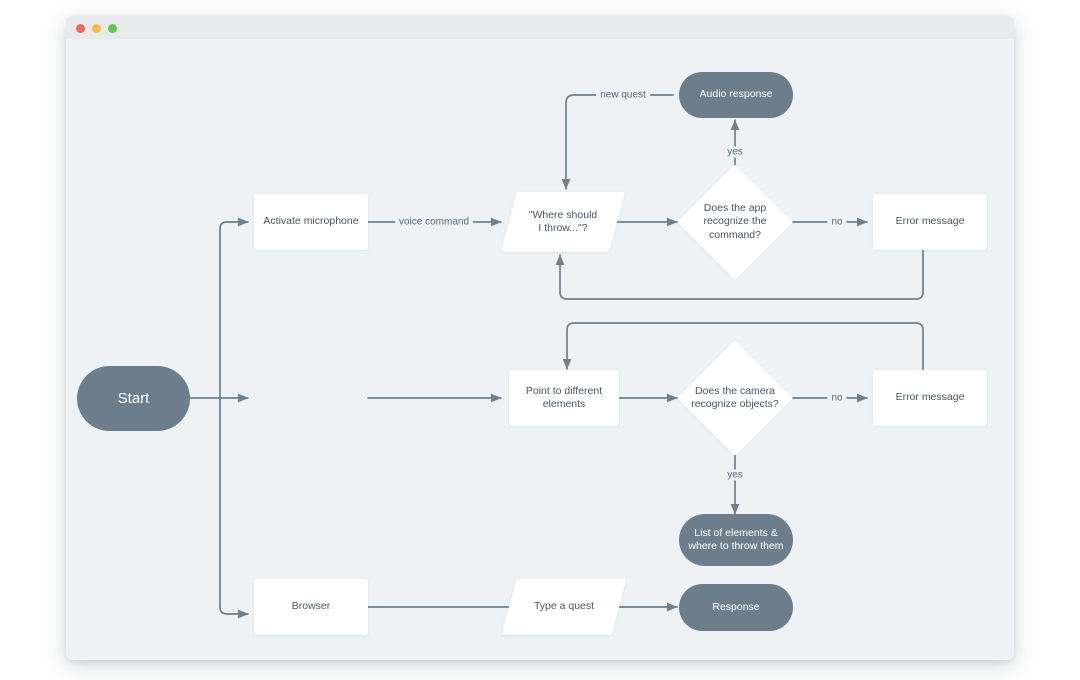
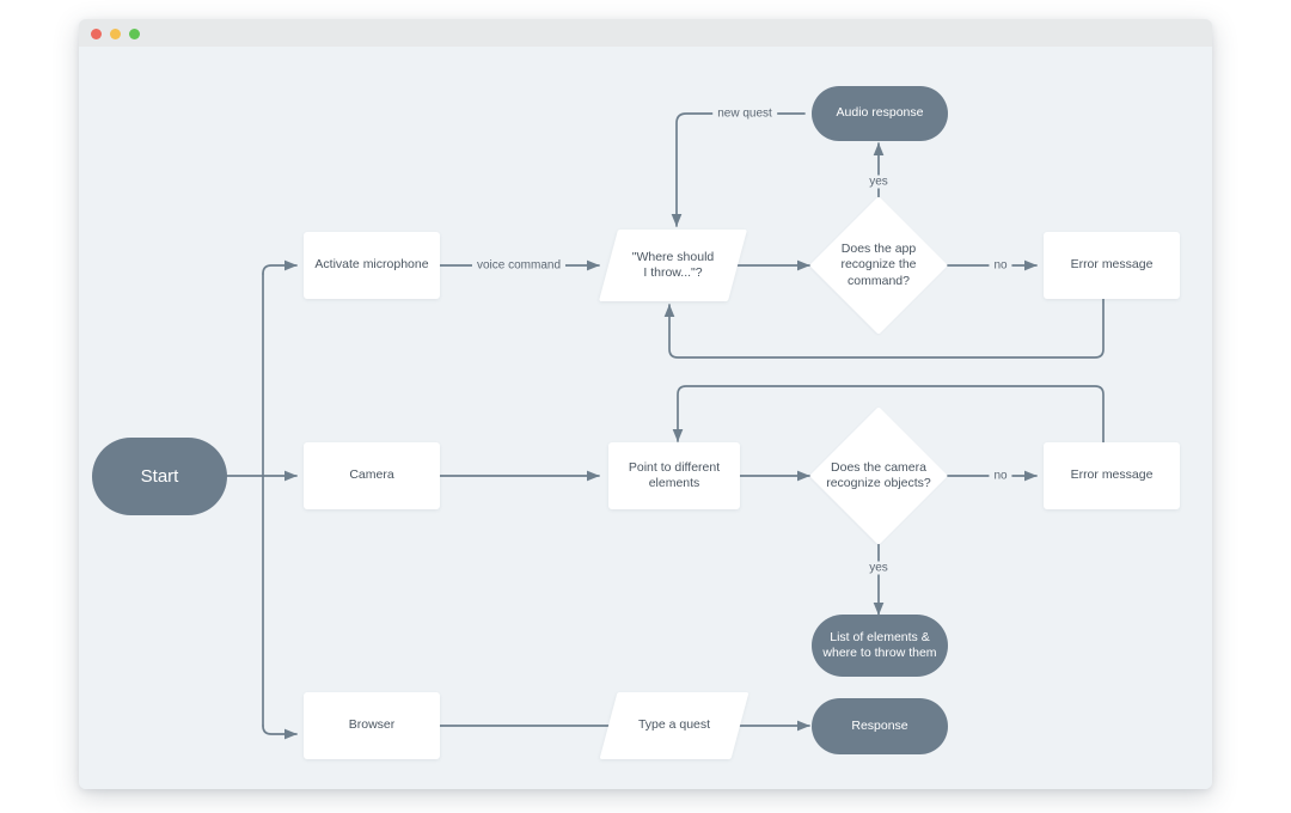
  Start
  Activate microphone
  "Where should
  I throw..."?
  Does the app
  recognize the
  command?
  Error message
  Audio response
+ Camera
  Point to different
  elements
  Does the camera
  recognize objects?
  Error message
  List of elements &
  where to throw them
  Browser
  Type a quest
  Response
  new quest
  yes
  voice command
  no
  no
  yes
